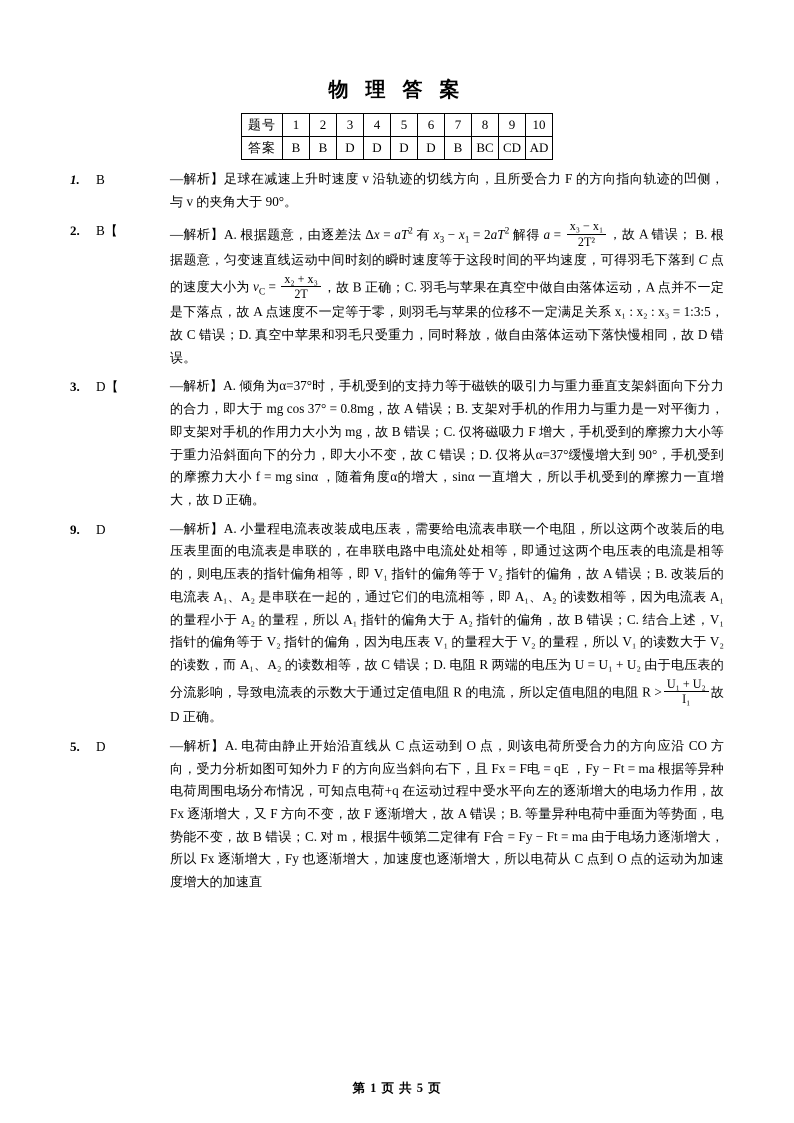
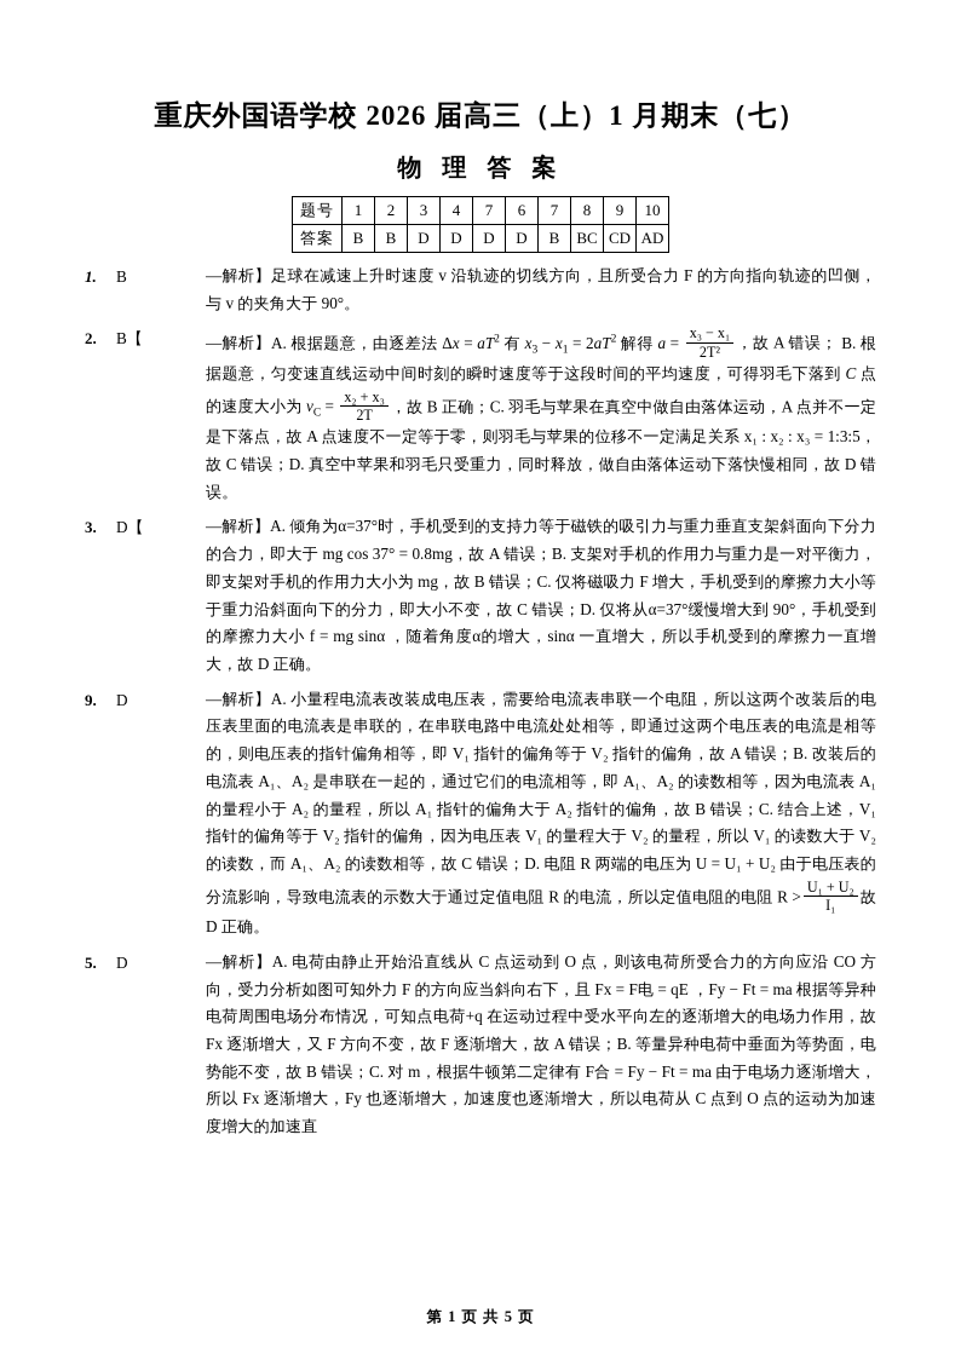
+ 重庆外国语学校 2026 届高三（上）1 月期末（七）
  物 理 答 案
- 题号	1	2	3	4	5	6	7	8	9	10
+ 题号	1	2	3	4	7	6	7	8	9	10
  答案	B	B	D	D	D	D	B	BC	CD	AD
  1.
  B
  —解析】足球在减速上升时速度 v 沿轨迹的切线方向，且所受合力 F 的方向指向轨迹的凹侧，与 v 的夹角大于 90°。
  2.
  B【
  —解析】A. 根据题意，由逐差法 Δx = aT2 有 x3 − x1 = 2aT2 解得 a =
  x₃ − x₁
  2T²
  ，故 A 错误； B. 根据题意，匀变速直线运动中间时刻的瞬时速度等于这段时间的平均速度，可得羽毛下落到 C 点的速度大小为 vC =
  x₂ + x₃
  2T
  ，故 B 正确；C. 羽毛与苹果在真空中做自由落体运动，A 点并不一定是下落点，故 A 点速度不一定等于零，则羽毛与苹果的位移不一定满足关系 x₁ : x₂ : x₃ = 1:3:5，故 C 错误；D. 真空中苹果和羽毛只受重力，同时释放，做自由落体运动下落快慢相同，故 D 错误。
  3.
  D【
  —解析】A. 倾角为α=37°时，手机受到的支持力等于磁铁的吸引力与重力垂直支架斜面向下分力的合力，即大于 mg cos 37° = 0.8mg，故 A 错误；B. 支架对手机的作用力与重力是一对平衡力，即支架对手机的作用力大小为 mg，故 B 错误；C. 仅将磁吸力 F 增大，手机受到的摩擦力大小等于重力沿斜面向下的分力，即大小不变，故 C 错误；D. 仅将从α=37°缓慢增大到 90°，手机受到的摩擦力大小 f = mg sinα ，随着角度α的增大，sinα 一直增大，所以手机受到的摩擦力一直增大，故 D 正确。
  9.
  D
  —解析】A. 小量程电流表改装成电压表，需要给电流表串联一个电阻，所以这两个改装后的电压表里面的电流表是串联的，在串联电路中电流处处相等，即通过这两个电压表的电流是相等的，则电压表的指针偏角相等，即 V₁ 指针的偏角等于 V₂ 指针的偏角，故 A 错误；B. 改装后的电流表 A₁、A₂ 是串联在一起的，通过它们的电流相等，即 A₁、A₂ 的读数相等，因为电流表 A₁ 的量程小于 A₂ 的量程，所以 A₁ 指针的偏角大于 A₂ 指针的偏角，故 B 错误；C. 结合上述，V₁ 指针的偏角等于 V₂ 指针的偏角，因为电压表 V₁ 的量程大于 V₂ 的量程，所以 V₁ 的读数大于 V₂ 的读数，而 A₁、A₂ 的读数相等，故 C 错误；D. 电阻 R 两端的电压为 U = U₁ + U₂ 由于电压表的分流影响，导致电流表的示数大于通过定值电阻 R 的电流，所以定值电阻的电阻 R >
  U₁ + U₂
  I₁
  故 D 正确。
  5.
  D
  —解析】A. 电荷由静止开始沿直线从 C 点运动到 O 点，则该电荷所受合力的方向应沿 CO 方向，受力分析如图可知外力 F 的方向应当斜向右下，且 Fx = F电 = qE ，Fy − Ft = ma 根据等异种电荷周围电场分布情况，可知点电荷+q 在运动过程中受水平向左的逐渐增大的电场力作用，故 Fx 逐渐增大，又 F 方向不变，故 F 逐渐增大，故 A 错误；B. 等量异种电荷中垂面为等势面，电势能不变，故 B 错误；C. 对 m，根据牛顿第二定律有 F合 = Fy − Ft = ma 由于电场力逐渐增大，所以 Fx 逐渐增大，Fy 也逐渐增大，加速度也逐渐增大，所以电荷从 C 点到 O 点的运动为加速度增大的加速直
  第 1 页 共 5 页
